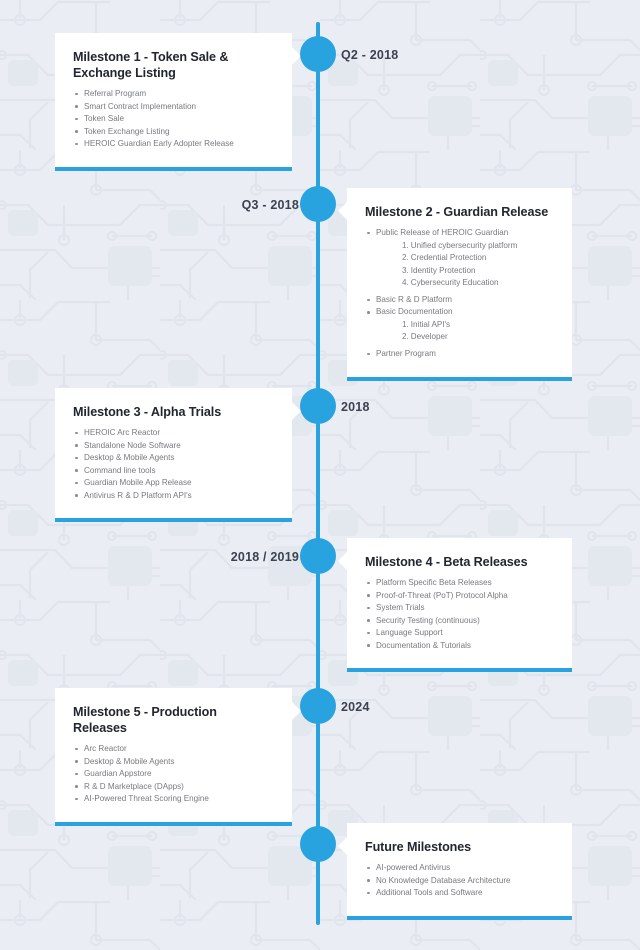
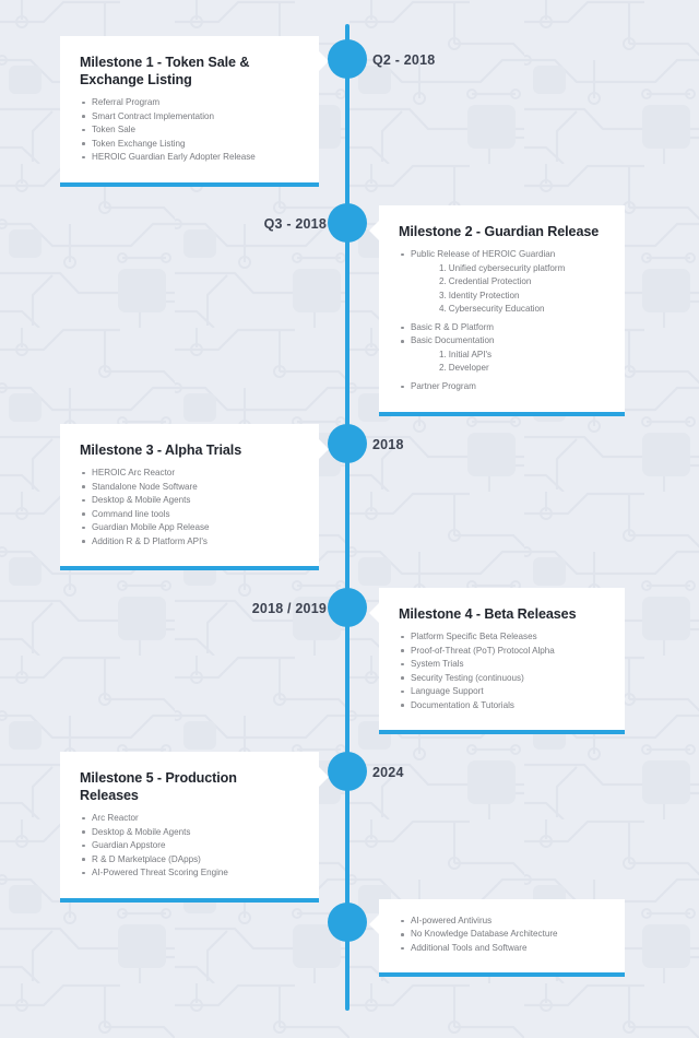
  Q2 - 2018
  Milestone 1 - Token Sale & Exchange Listing
  Referral Program
  Smart Contract Implementation
  Token Sale
  Token Exchange Listing
  HEROIC Guardian Early Adopter Release
  Q3 - 2018
  Milestone 2 - Guardian Release
  Public Release of HEROIC Guardian
  1. Unified cybersecurity platform
  2. Credential Protection
  3. Identity Protection
  4. Cybersecurity Education
  Basic R & D Platform
  Basic Documentation
  1. Initial API's
  2. Developer
  Partner Program
  2018
  Milestone 3 - Alpha Trials
  HEROIC Arc Reactor
  Standalone Node Software
  Desktop & Mobile Agents
  Command line tools
  Guardian Mobile App Release
- Antivirus R & D Platform API's
+ Addition R & D Platform API's
  2018 / 2019
  Milestone 4 - Beta Releases
  Platform Specific Beta Releases
  Proof-of-Threat (PoT) Protocol Alpha
  System Trials
  Security Testing (continuous)
  Language Support
  Documentation & Tutorials
  2024
  Milestone 5 - Production Releases
  Arc Reactor
  Desktop & Mobile Agents
  Guardian Appstore
  R & D Marketplace (DApps)
  AI-Powered Threat Scoring Engine
- Future Milestones
  AI-powered Antivirus
  No Knowledge Database Architecture
  Additional Tools and Software
